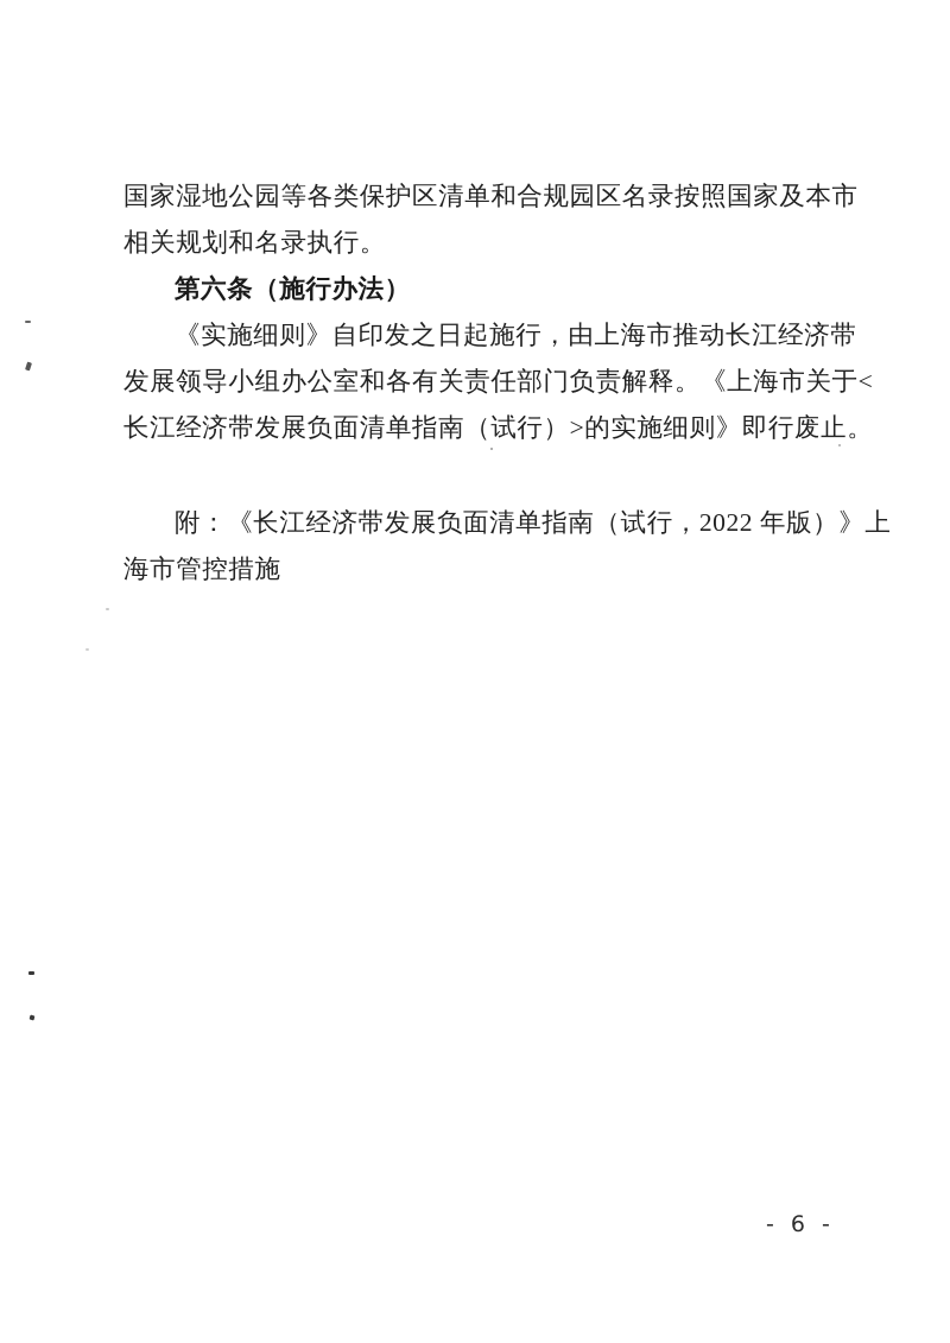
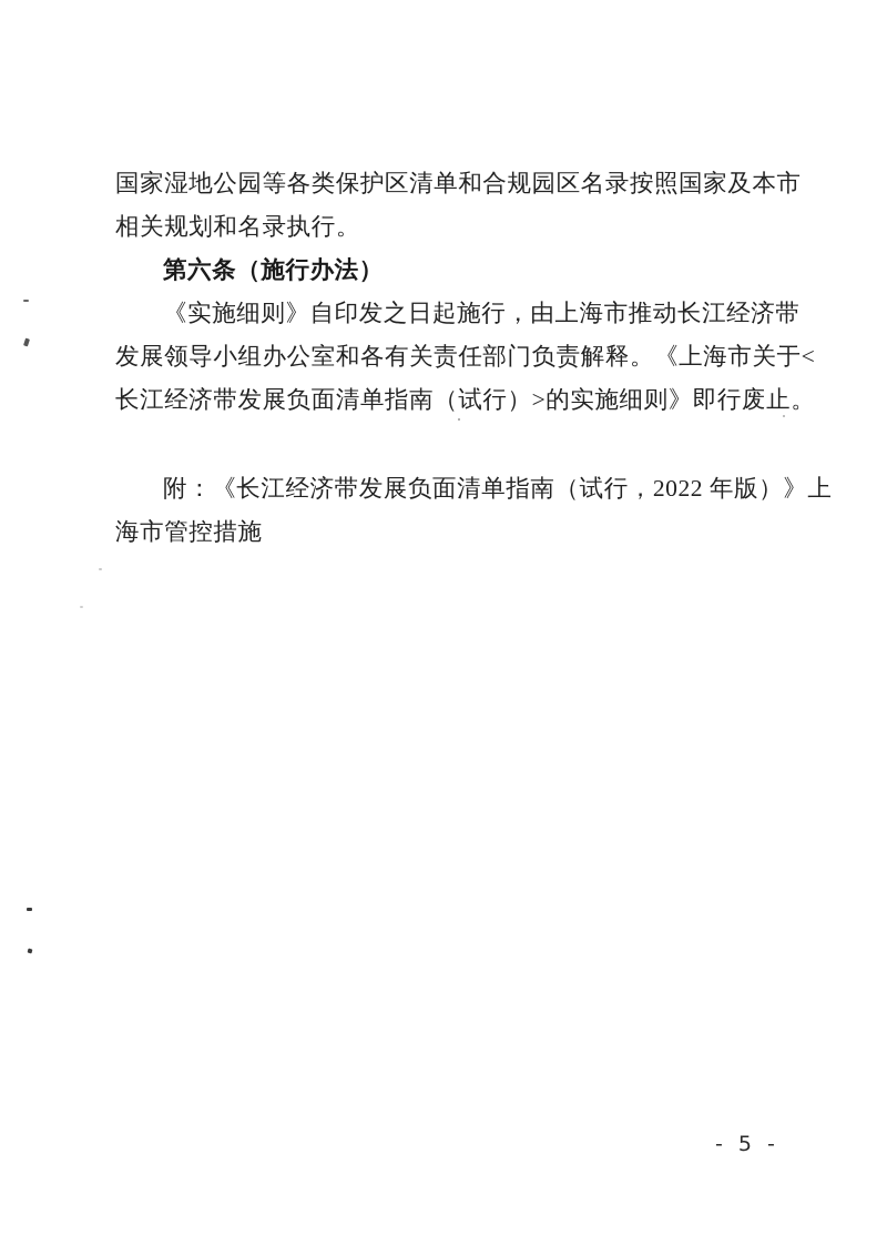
  国家湿地公园等各类保护区清单和合规园区名录按照国家及本市
  相关规划和名录执行。
  第六条（施行办法）
  《实施细则》自印发之日起施行，由上海市推动长江经济带
  发展领导小组办公室和各有关责任部门负责解释。《上海市关于<
  长江经济带发展负面清单指南（试行）>的实施细则》即行废止。
  附：《长江经济带发展负面清单指南（试行，2022 年版）》上
  海市管控措施
- - 6 -
+ - 5 -
